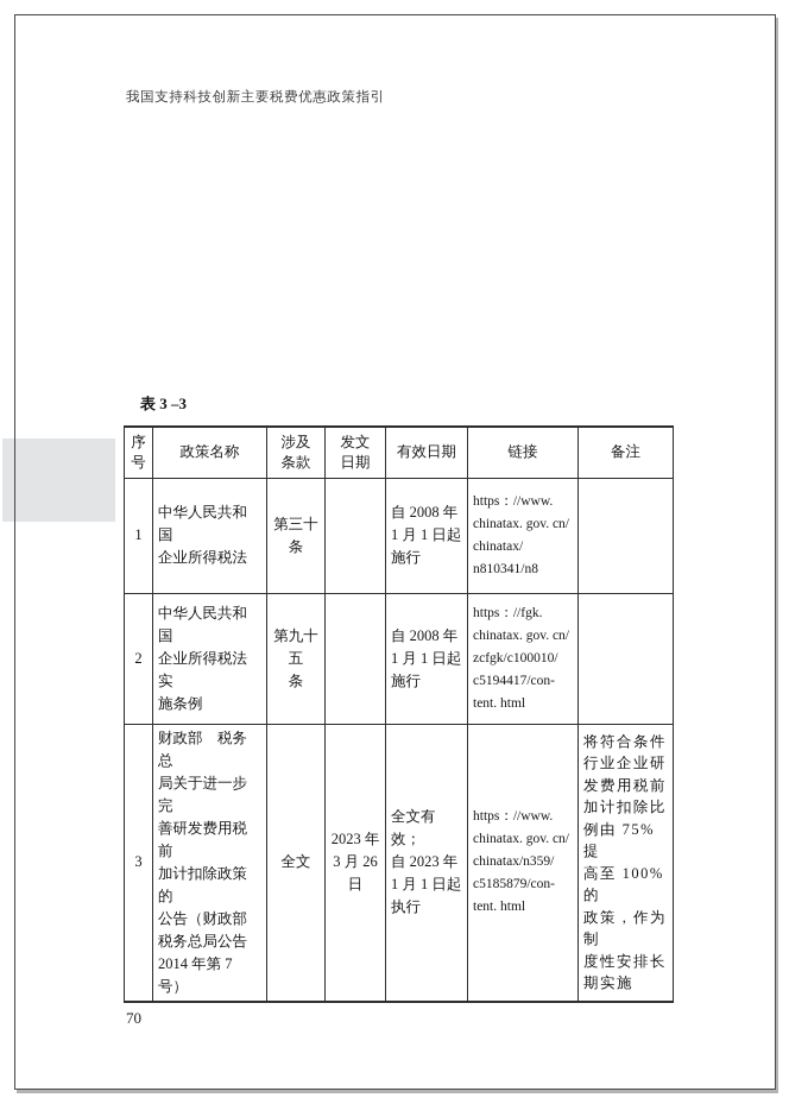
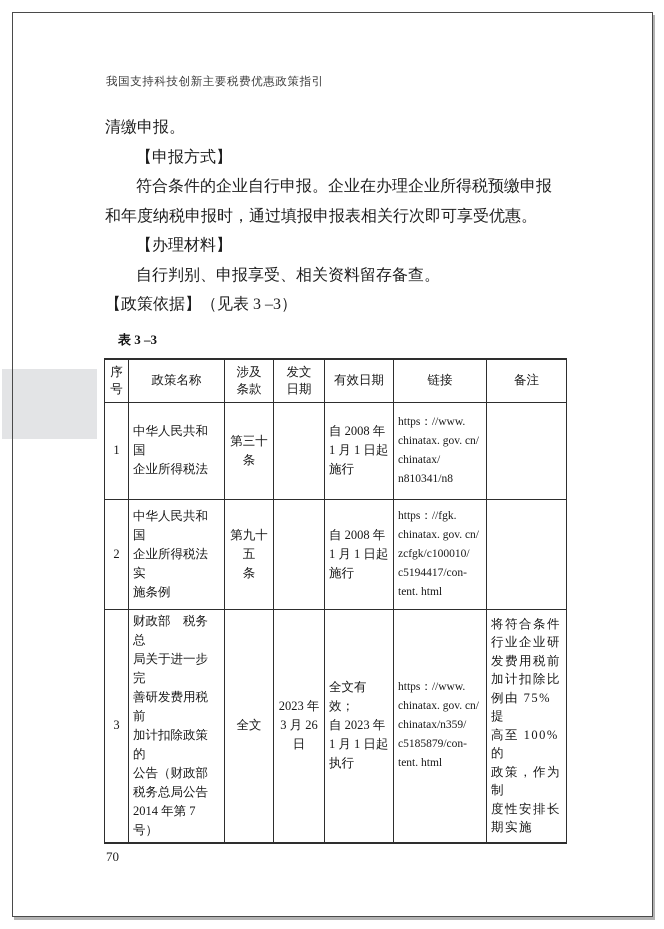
  我国支持科技创新主要税费优惠政策指引
+ 清缴申报。
+ 【申报方式】
+ 符合条件的企业自行申报。企业在办理企业所得税预缴申报
+ 和年度纳税申报时，通过填报申报表相关行次即可享受优惠。
+ 【办理材料】
+ 自行判别、申报享受、相关资料留存备查。
+ 【政策依据】（见表 3 –3）
  表 3 –3
  序 号	政策名称	涉及 条款	发文 日期	有效日期	链接	备注
  1	中华人民共和国 企业所得税法	第三十条		自 2008 年 1 月 1 日起 施行	https：//www. chinatax. gov. cn/ chinatax/ n810341/n8
  2	中华人民共和国 企业所得税法实 施条例	第九十五 条		自 2008 年 1 月 1 日起 施行	https：//fgk. chinatax. gov. cn/ zcfgk/c100010/ c5194417/con- tent. html
  3	财政部 税务总 局关于进一步完 善研发费用税前 加计扣除政策的 公告（财政部 税务总局公告 2014 年第 7 号）	全文	2023 年 3 月 26 日	全文有效； 自 2023 年 1 月 1 日起 执行	https：//www. chinatax. gov. cn/ chinatax/n359/ c5185879/con- tent. html	将符合条件 行业企业研 发费用税前 加计扣除比 例由 75% 提 高至 100% 的 政策，作为制 度性安排长 期实施
  70
